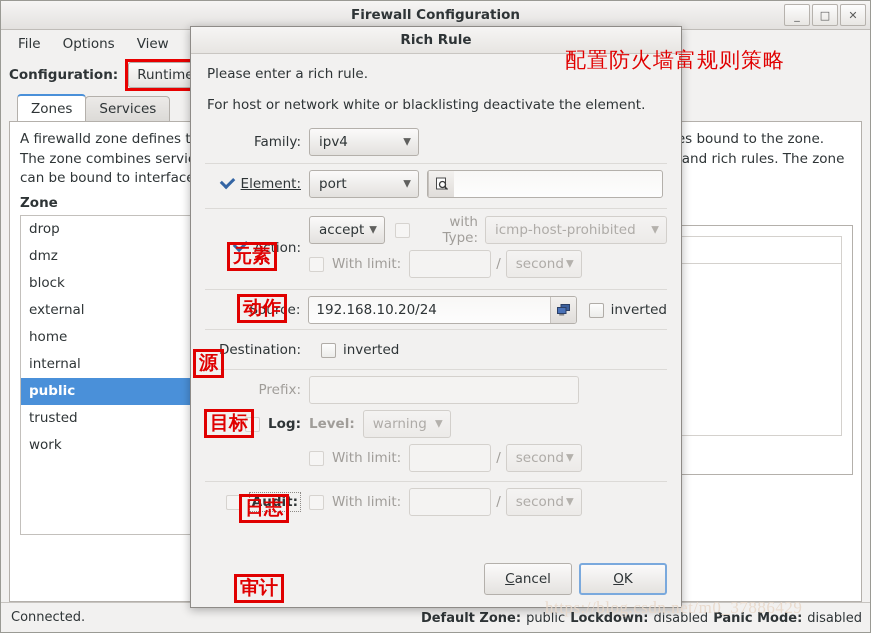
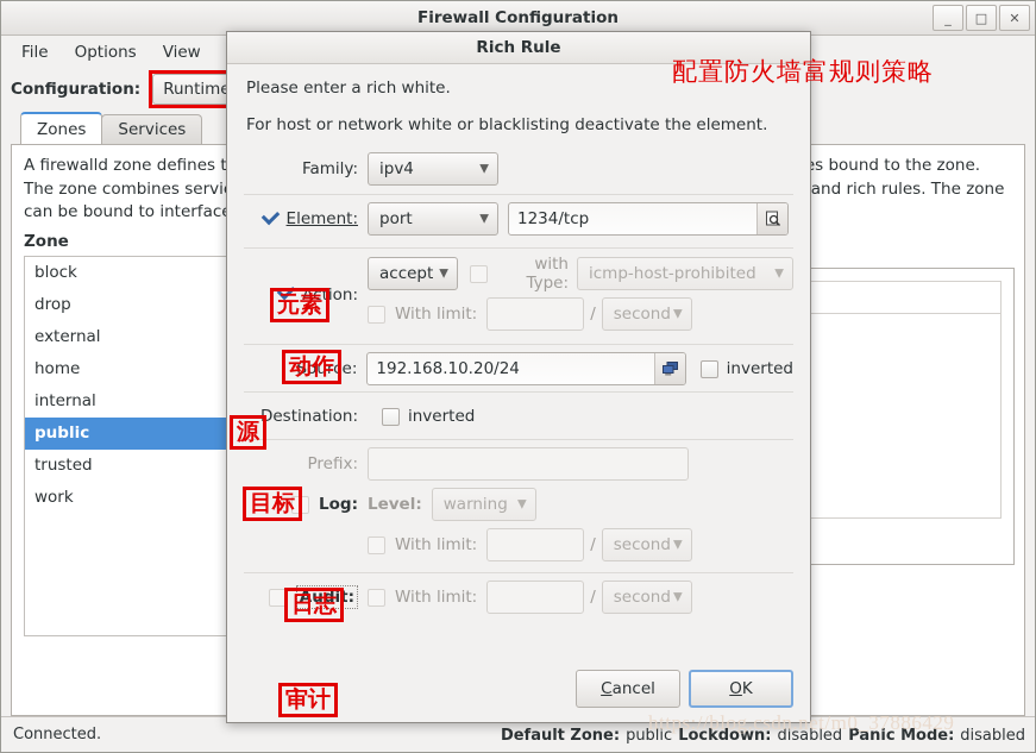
  Firewall Configuration
  _
  □
  ✕
  File
  Options
  View
  Configuration:
  Runtim
  Zones
  Services
  Zone
- drop
+ block
- dmz
- block
+ drop
  external
  home
  internal
  public
  trusted
  work
  Connected.
  Default Zone:
  public
  Lockdown:
  disabled
  Panic Mode:
  disabled
  配置防火墙富规则策略
  Rich Rule
- Please enter a rich rule.
+ Please enter a rich white.
  For host or network white or blacklisting deactivate the element.
  Family:
  ipv4
  ▼
  Element:
  port
  ▼
+ 1234/tcp
  Action:
  accept
  ▼
  with Type:
  icmp-host-prohibited
  ▼
  With limit:
  /
  second
  ▼
  Source:
  192.168.10.20/24
  inverted
  Destination:
  inverted
  Prefix:
  Log:
  Level:
  warning
  ▼
  With limit:
  /
  second
  ▼
  Audit:
  With limit:
  /
  second
  ▼
  C
  ancel
  O
  K
  元素
  动作
  源
  目标
  日志
  审计
  https://blog.csdn.net/m0_37886429
